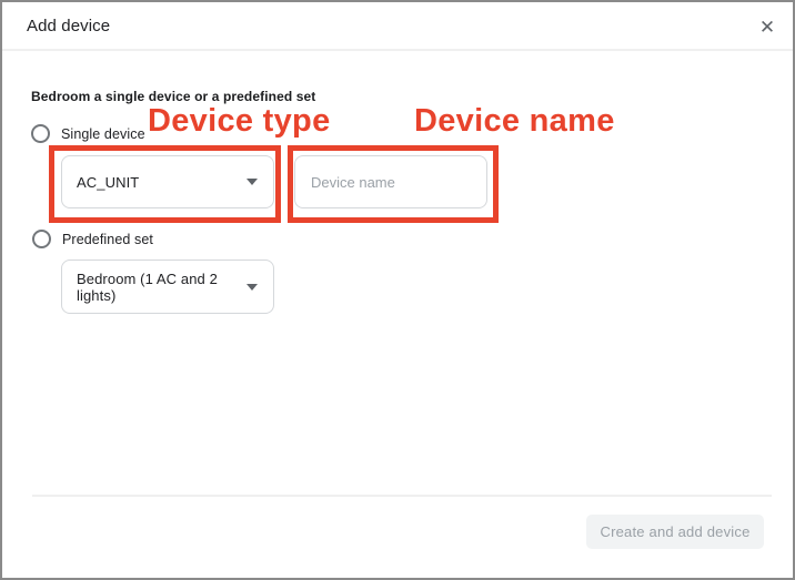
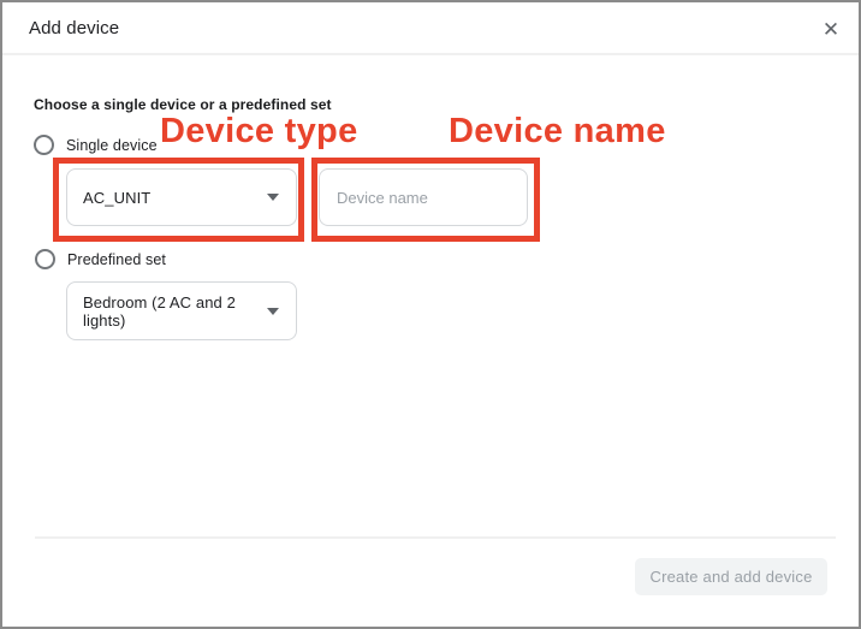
  Add device
  ✕
- Bedroom a single device or a predefined set
+ Choose a single device or a predefined set
  Single device
  AC_UNIT
  Device name
  Predefined set
- Bedroom (1 AC and 2 lights)
+ Bedroom (2 AC and 2 lights)
  Device type
  Device name
  Create and add device
